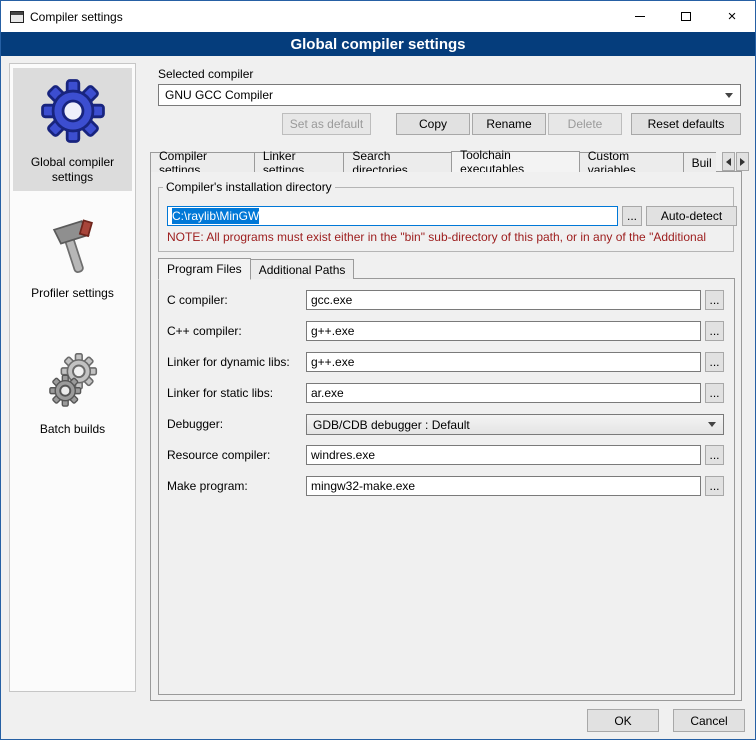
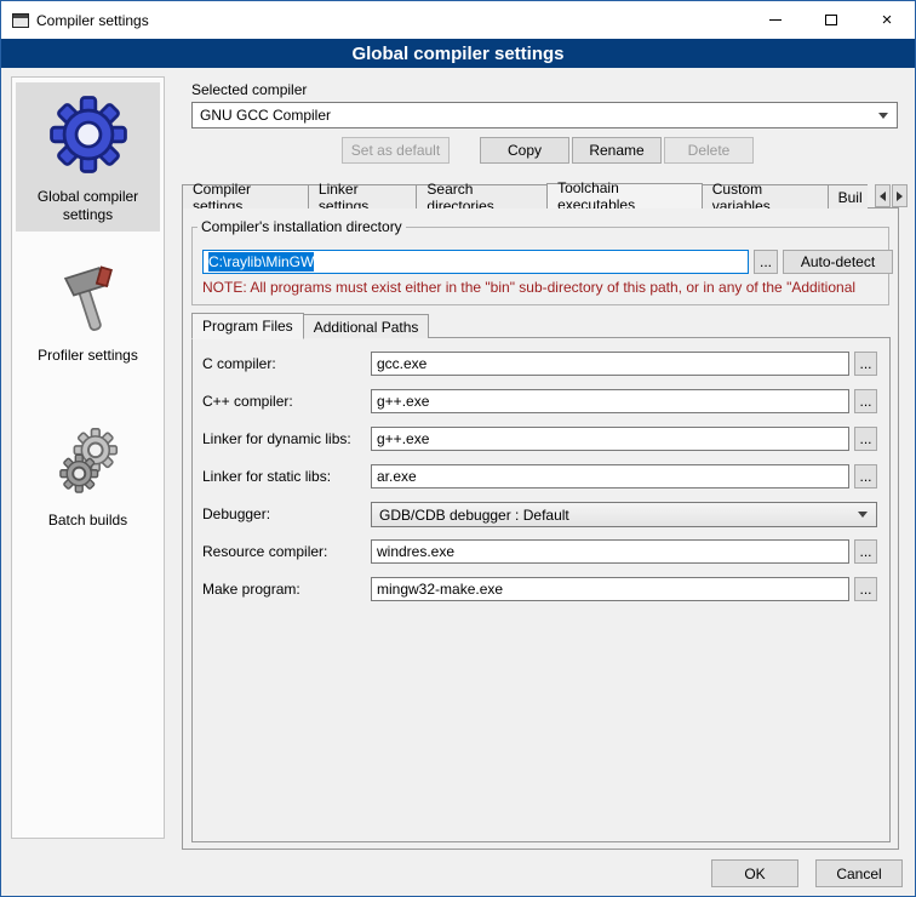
  Compiler settings
  ×
  Global compiler settings
  Global compiler settings
  Profiler settings
  Batch builds
  Selected compiler
  GNU GCC Compiler
  Set as default
  Copy
  Rename
  Delete
- Reset defaults
  Compiler settings
  Linker settings
  Search directories
  Toolchain executables
  Custom variables
  Buil
  Compiler's installation directory
  C:\raylib\MinGW
  ...
  Auto-detect
  NOTE: All programs must exist either in the "bin" sub-directory of this path, or in any of the "Additional
  Program Files
  Additional Paths
  C compiler:
  gcc.exe
  ...
  C++ compiler:
  g++.exe
  ...
  Linker for dynamic libs:
  g++.exe
  ...
  Linker for static libs:
  ar.exe
  ...
  Debugger:
  GDB/CDB debugger : Default
  Resource compiler:
  windres.exe
  ...
  Make program:
  mingw32-make.exe
  ...
  OK
  Cancel
